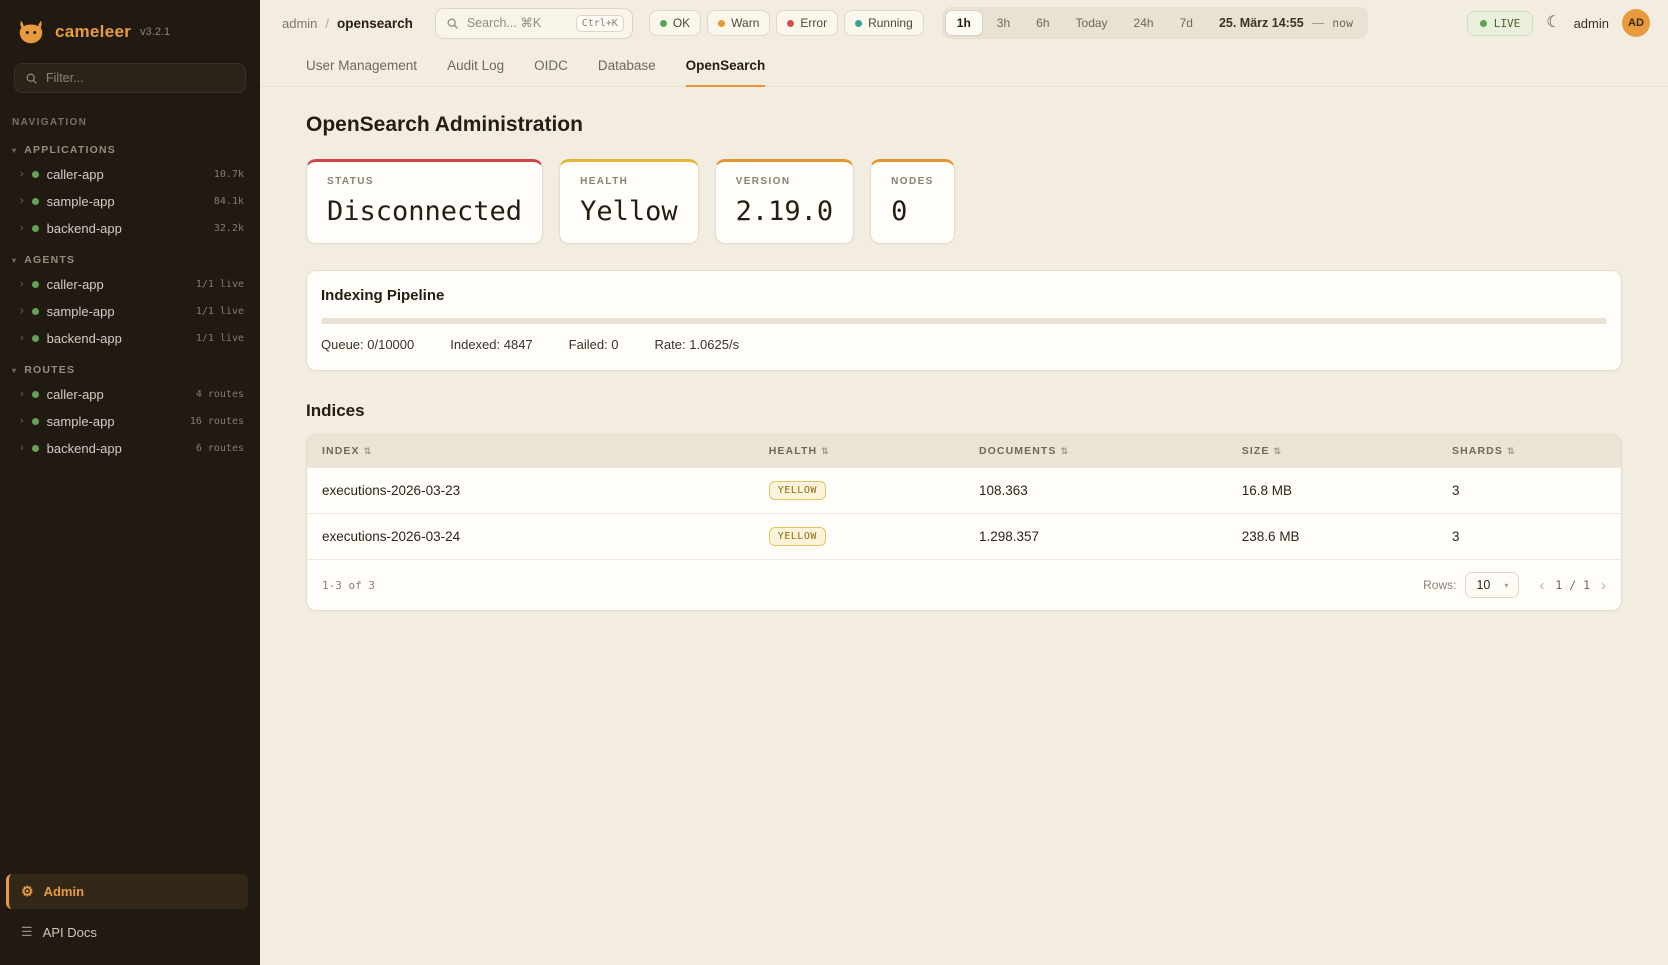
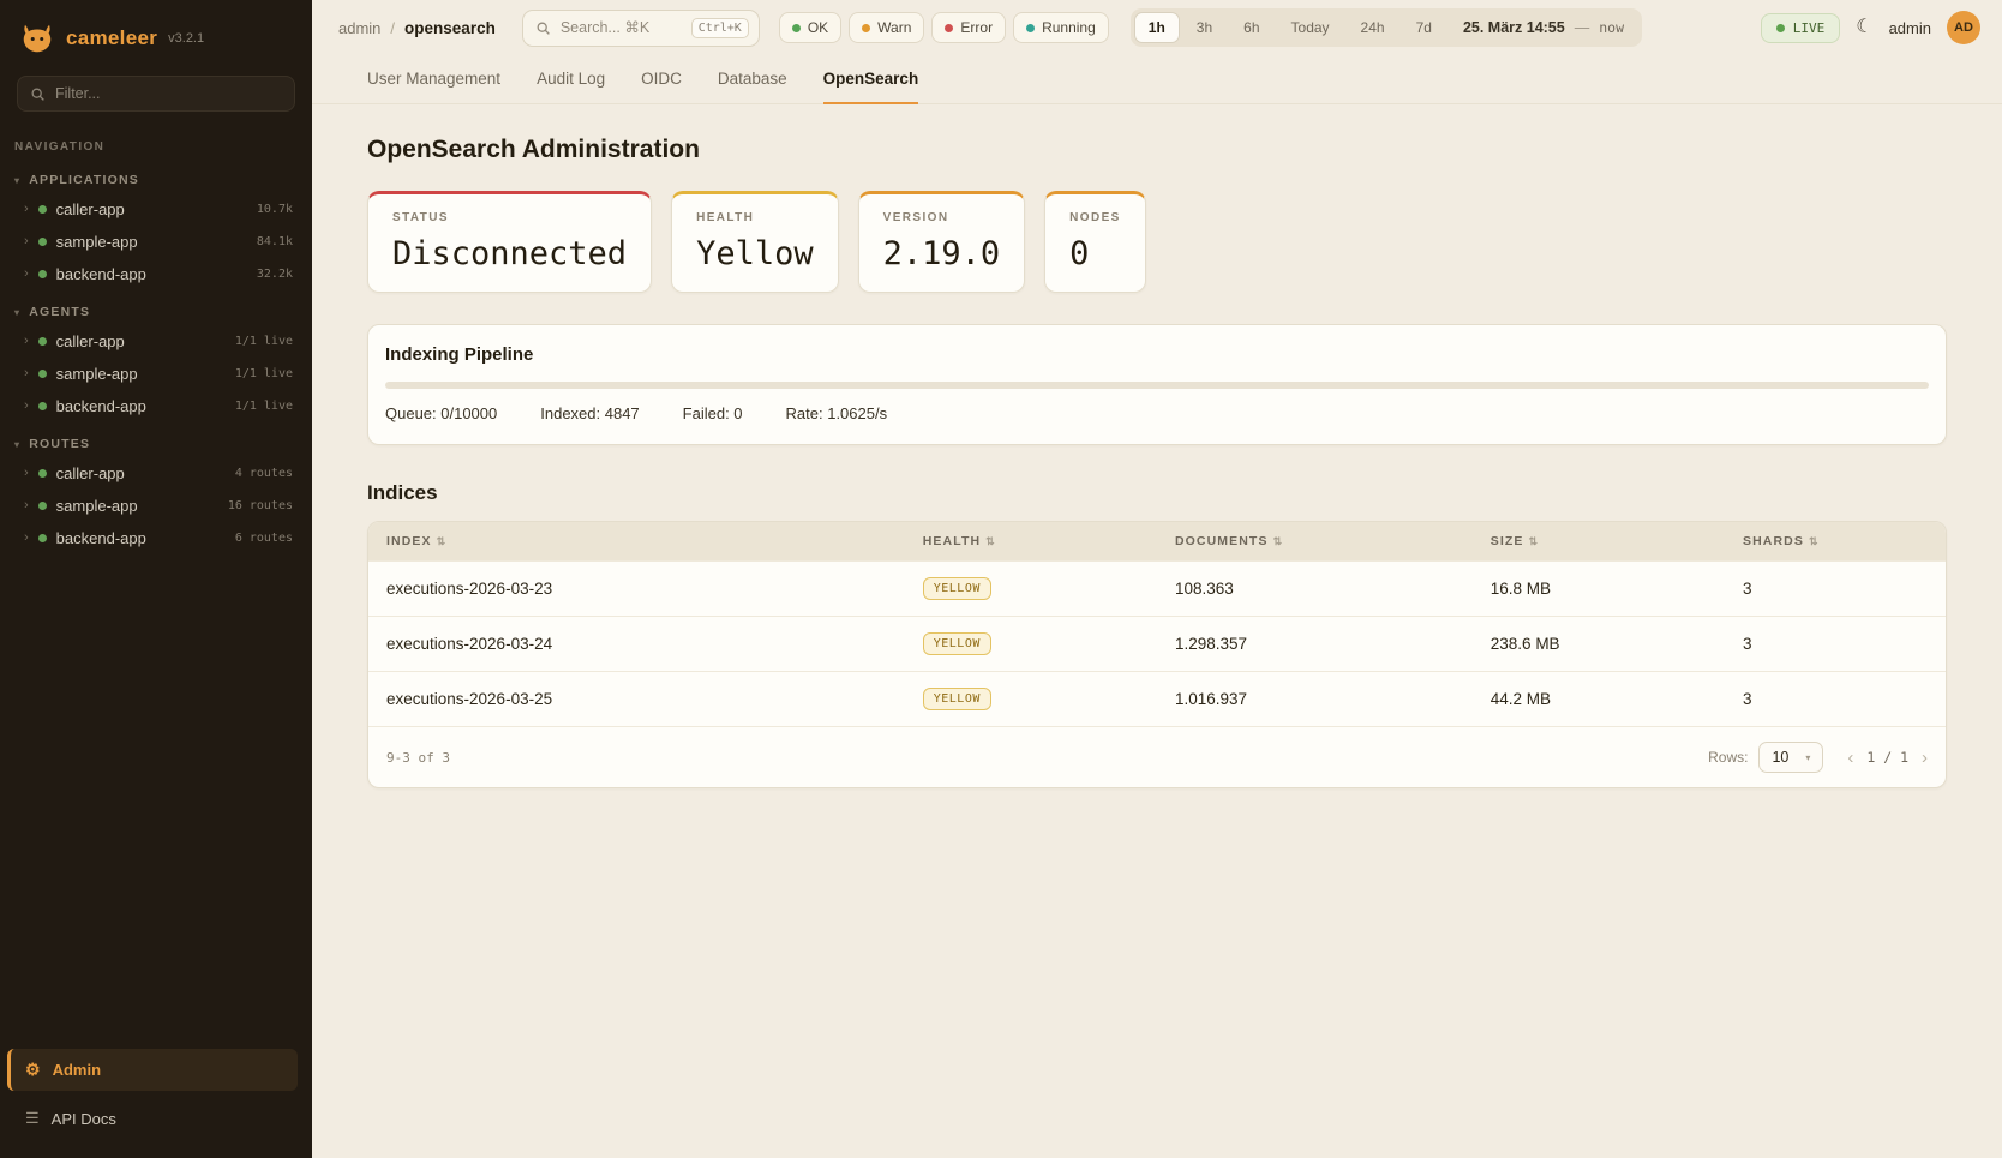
  cameleer
  v3.2.1
  Filter...
  NAVIGATION
  ▾
  APPLICATIONS
  ›
  caller-app
  10.7k
  ›
  sample-app
  84.1k
  ›
  backend-app
  32.2k
  ▾
  AGENTS
  ›
  caller-app
  1/1 live
  ›
  sample-app
  1/1 live
  ›
  backend-app
  1/1 live
  ▾
  ROUTES
  ›
  caller-app
  4 routes
  ›
  sample-app
  16 routes
  ›
  backend-app
  6 routes
  ⚙
  Admin
  ☰
  API Docs
  admin
  /
  opensearch
  Search... ⌘K
  Ctrl+K
  OK
  Warn
  Error
  Running
  1h
  3h
  6h
  Today
  24h
  7d
  25. März 14:55
  —
  now
  LIVE
  ☾
  admin
  AD
  User Management
  Audit Log
  OIDC
  Database
  OpenSearch
  OpenSearch Administration
  STATUS
  Disconnected
  HEALTH
  Yellow
  VERSION
  2.19.0
  NODES
  0
  Indexing Pipeline
  Queue: 0/10000
  Indexed: 4847
  Failed: 0
  Rate: 1.0625/s
  Indices
  INDEX ⇅	HEALTH ⇅	DOCUMENTS ⇅	SIZE ⇅	SHARDS ⇅
  executions-2026-03-23	YELLOW	108.363	16.8 MB	3
  executions-2026-03-24	YELLOW	1.298.357	238.6 MB	3
+ executions-2026-03-25	YELLOW	1.016.937	44.2 MB	3
- 1-3 of 3
+ 9-3 of 3
  Rows:
  10
  ▾
  ‹
  1 / 1
  ›
